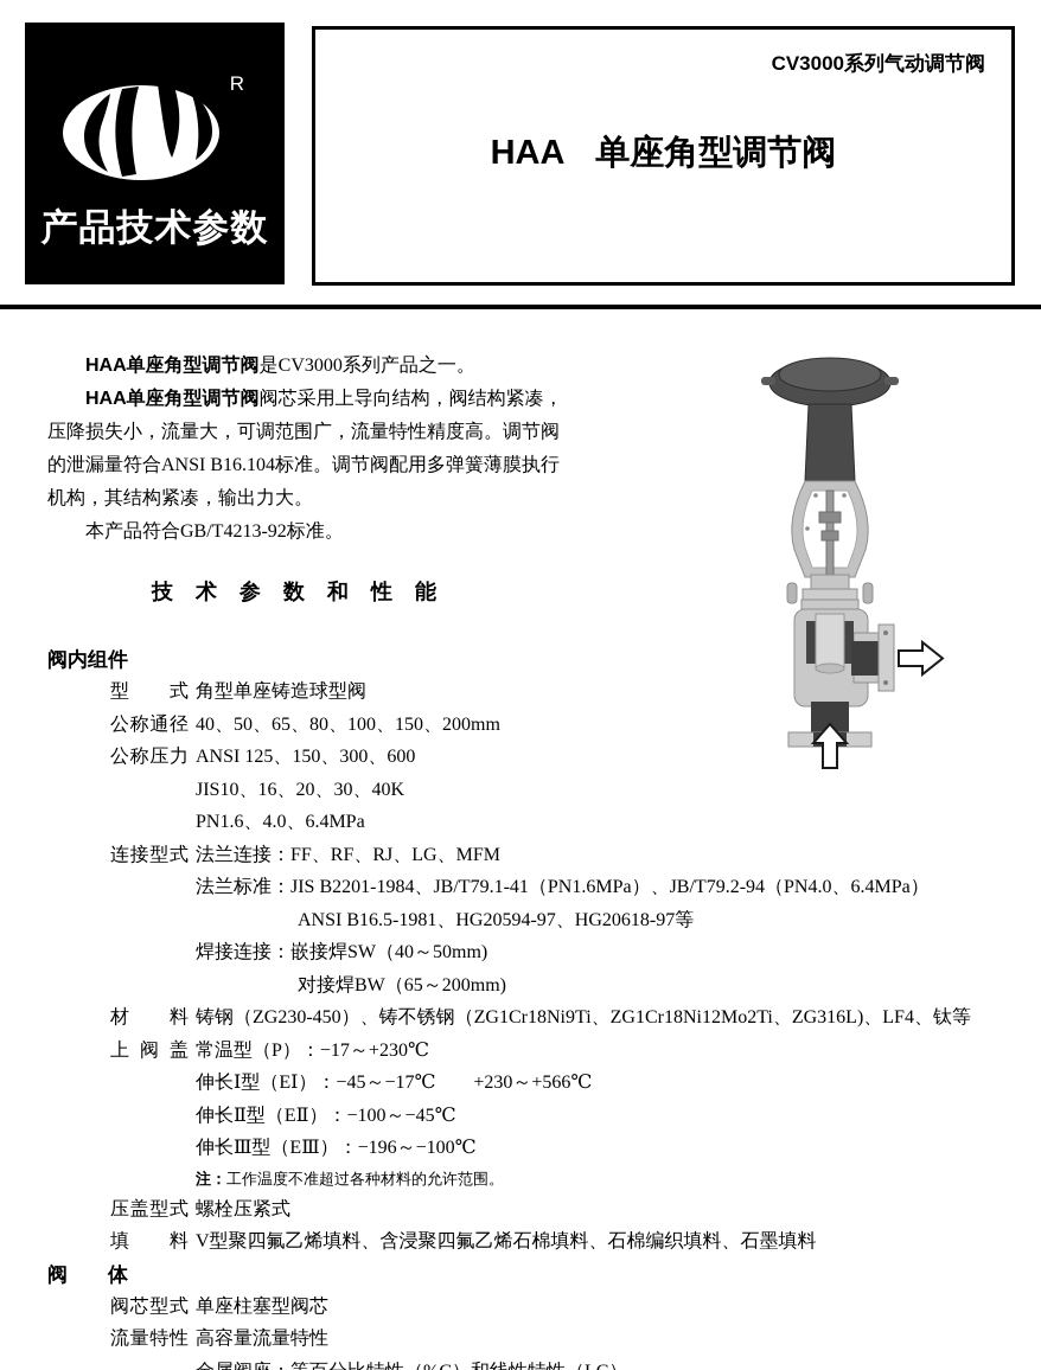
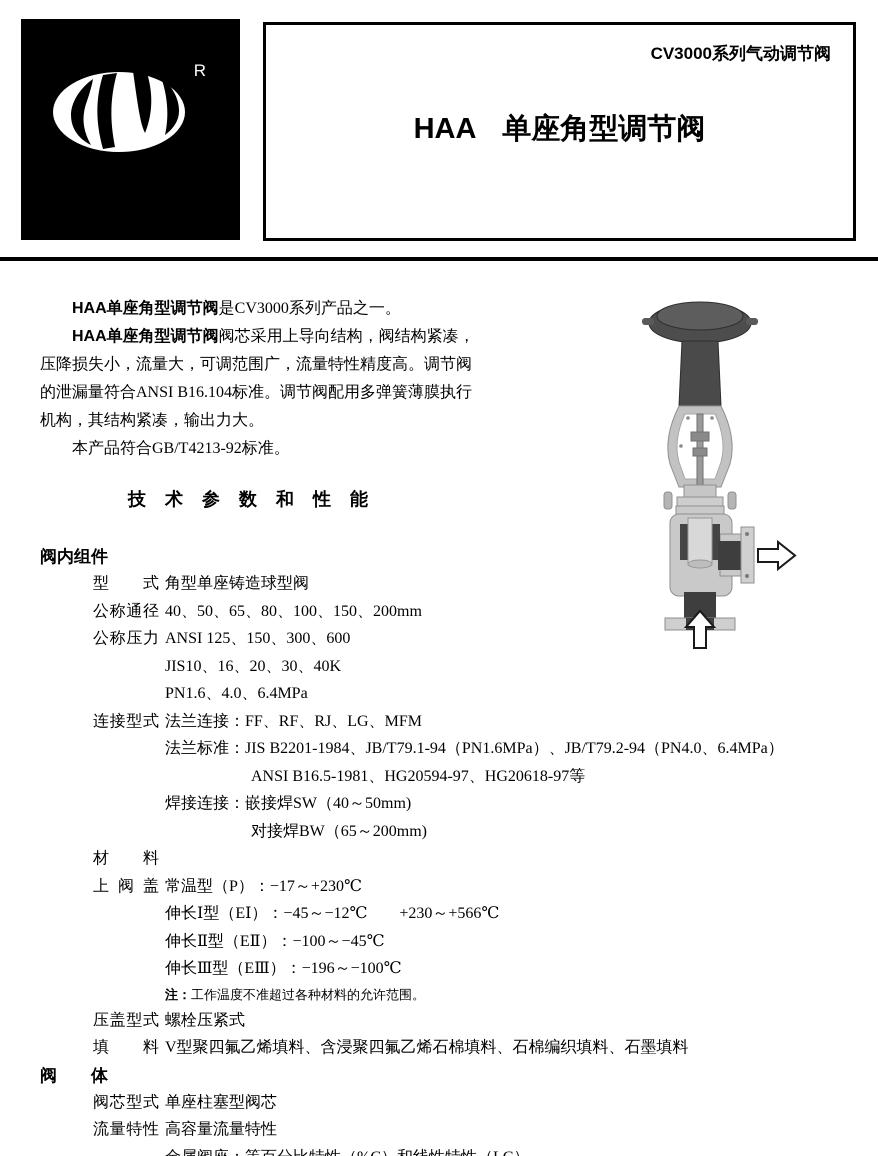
  R
- 产品技术参数
  CV3000系列气动调节阀
  HAA 单座角型调节阀
  HAA单座角型调节阀是CV3000系列产品之一。
  HAA单座角型调节阀阀芯采用上导向结构，阀结构紧凑，
  压降损失小，流量大，可调范围广，流量特性精度高。调节阀
  的泄漏量符合ANSI B16.104标准。调节阀配用多弹簧薄膜执行
  机构，其结构紧凑，输出力大。
  本产品符合GB/T4213-92标准。
  技 术 参 数 和 性 能
  阀内组件
  型 式
  角型单座铸造球型阀
  公称通径
  40、50、65、80、100、150、200mm
  公称压力
  ANSI 125、150、300、600
  JIS10、16、20、30、40K
  PN1.6、4.0、6.4MPa
  连接型式
  法兰连接：FF、RF、RJ、LG、MFM
- 法兰标准：JIS B2201-1984、JB/T79.1-41（PN1.6MPa）、JB/T79.2-94（PN4.0、6.4MPa）
+ 法兰标准：JIS B2201-1984、JB/T79.1-94（PN1.6MPa）、JB/T79.2-94（PN4.0、6.4MPa）
  ANSI B16.5-1981、HG20594-97、HG20618-97等
  焊接连接：嵌接焊SW（40～50mm)
  对接焊BW（65～200mm)
  材 料
- 铸钢（ZG230-450）、铸不锈钢（ZG1Cr18Ni9Ti、ZG1Cr18Ni12Mo2Ti、ZG316L)、LF4、钛等
  上 阀 盖
  常温型（P）：−17～+230℃
- 伸长Ⅰ型（EⅠ）：−45～−17℃ +230～+566℃
+ 伸长Ⅰ型（EⅠ）：−45～−12℃ +230～+566℃
  伸长Ⅱ型（EⅡ）：−100～−45℃
  伸长Ⅲ型（EⅢ）：−196～−100℃
  注：
  工作温度不准超过各种材料的允许范围。
  压盖型式
  螺栓压紧式
  填 料
  V型聚四氟乙烯填料、含浸聚四氟乙烯石棉填料、石棉编织填料、石墨填料
  阀 体
  阀芯型式
  单座柱塞型阀芯
  流量特性
  高容量流量特性
